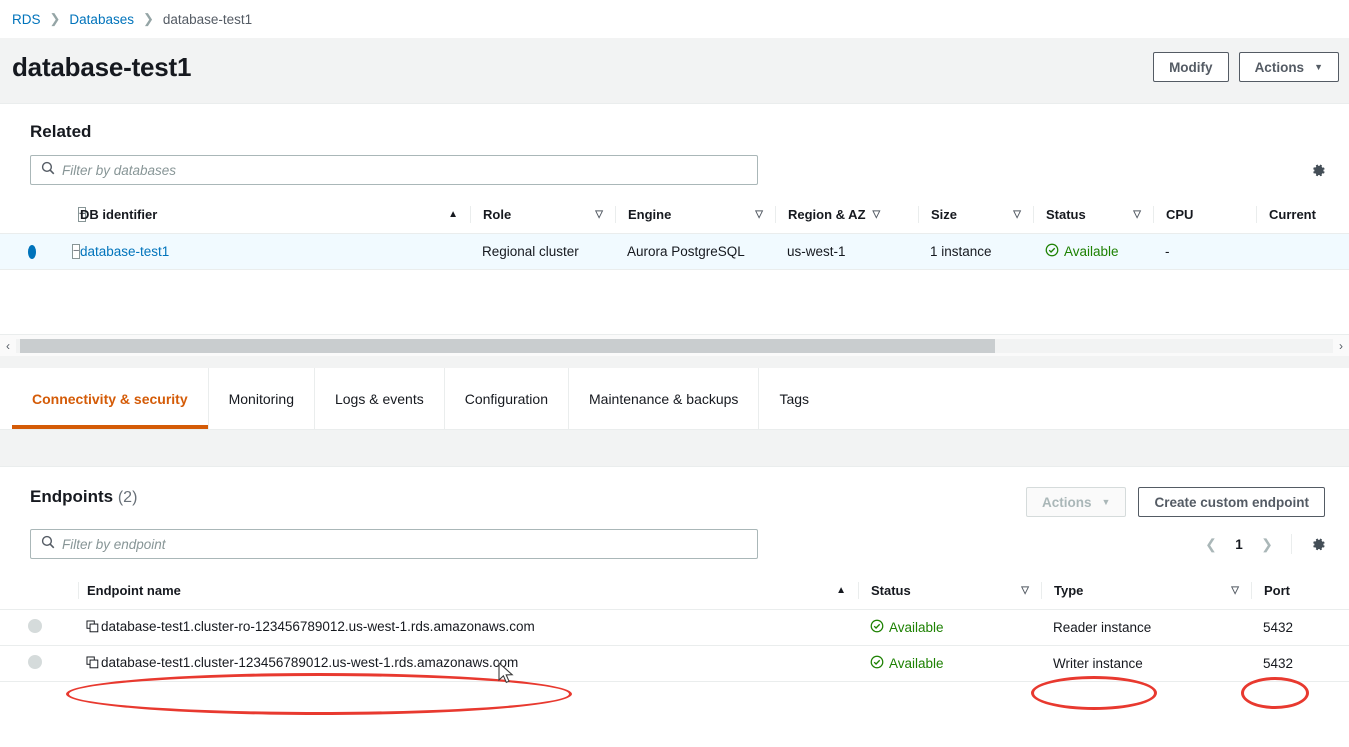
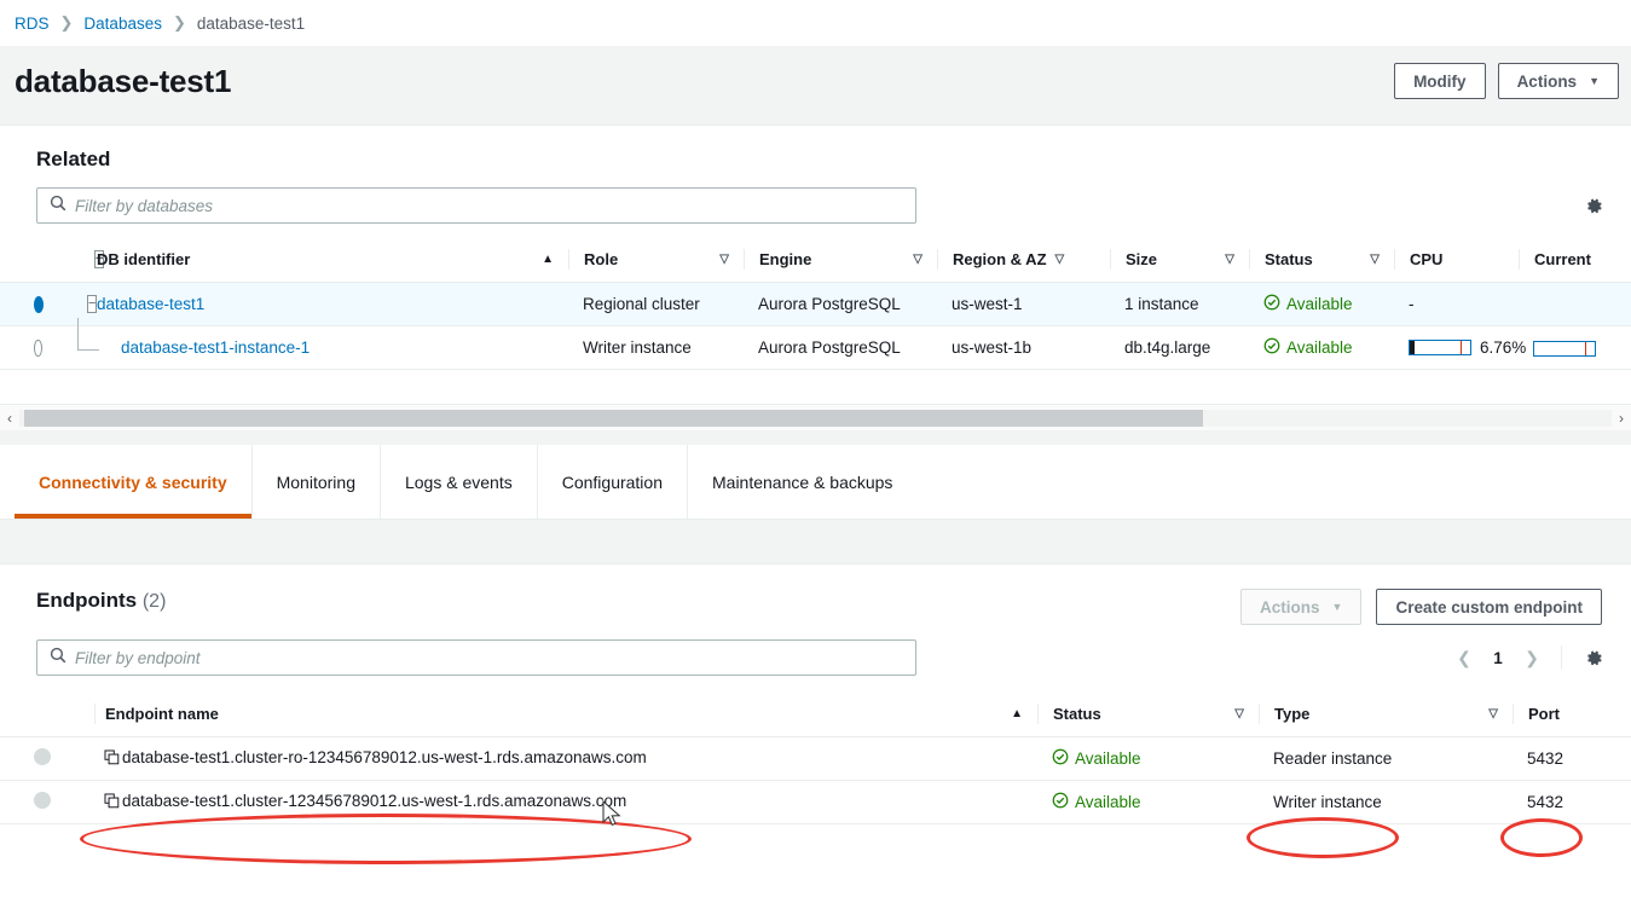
  RDS
  ❯
  Databases
  ❯
  database-test1
  database-test1
  Modify
  Actions
  ▼
  Related
  Filter by databases
  −	DB identifier ▲	Role ▽	Engine ▽	Region & AZ ▽	Size ▽	Status ▽	CPU	Current
  −	database-test1	Regional cluster	Aurora PostgreSQL	us-west-1	1 instance	Available	-
+ 	database-test1-instance-1	Writer instance	Aurora PostgreSQL	us-west-1b	db.t4g.large	Available	6.76%
  ‹
  ›
  Connectivity & security
  Monitoring
  Logs & events
  Configuration
  Maintenance & backups
- Tags
  Endpoints (2)
  Actions
  ▼
  Create custom endpoint
  Filter by endpoint
  ❮
  1
  ❯
  	Endpoint name ▲	Status ▽	Type ▽	Port
  	database-test1.cluster-ro-123456789012.us-west-1.rds.amazonaws.com	Available	Reader instance	5432
  	database-test1.cluster-123456789012.us-west-1.rds.amazonaws.com	Available	Writer instance	5432
